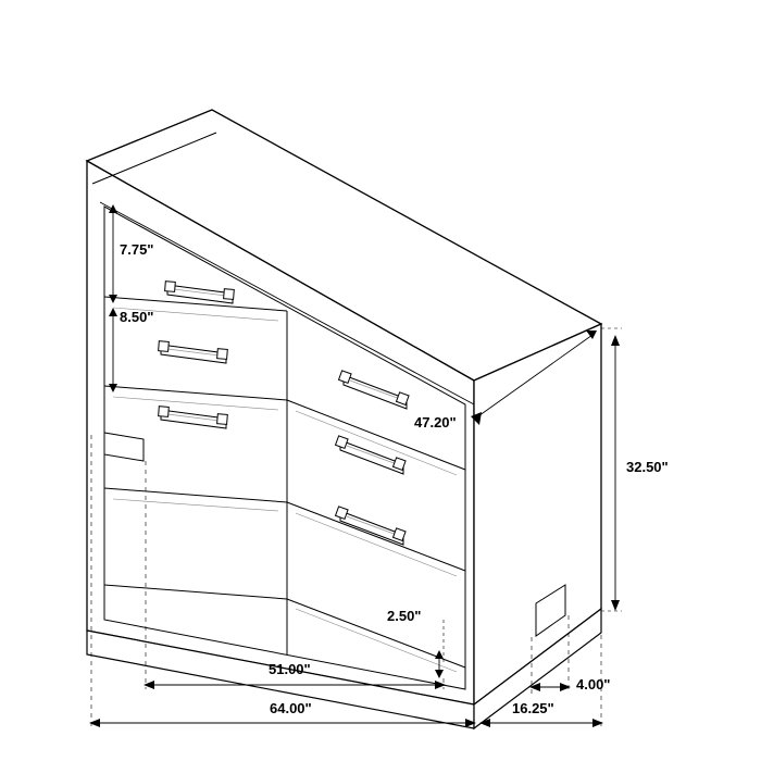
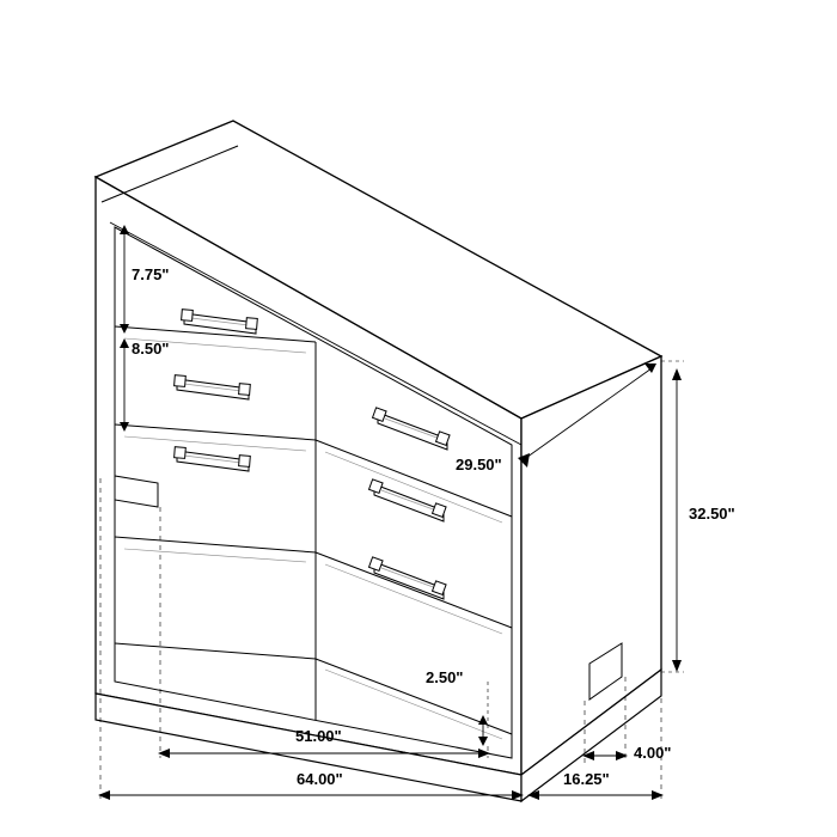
  7.75"
  8.50"
- 47.20"
+ 29.50"
  32.50"
  2.50"
  51.00"
  64.00"
  16.25"
  4.00"
